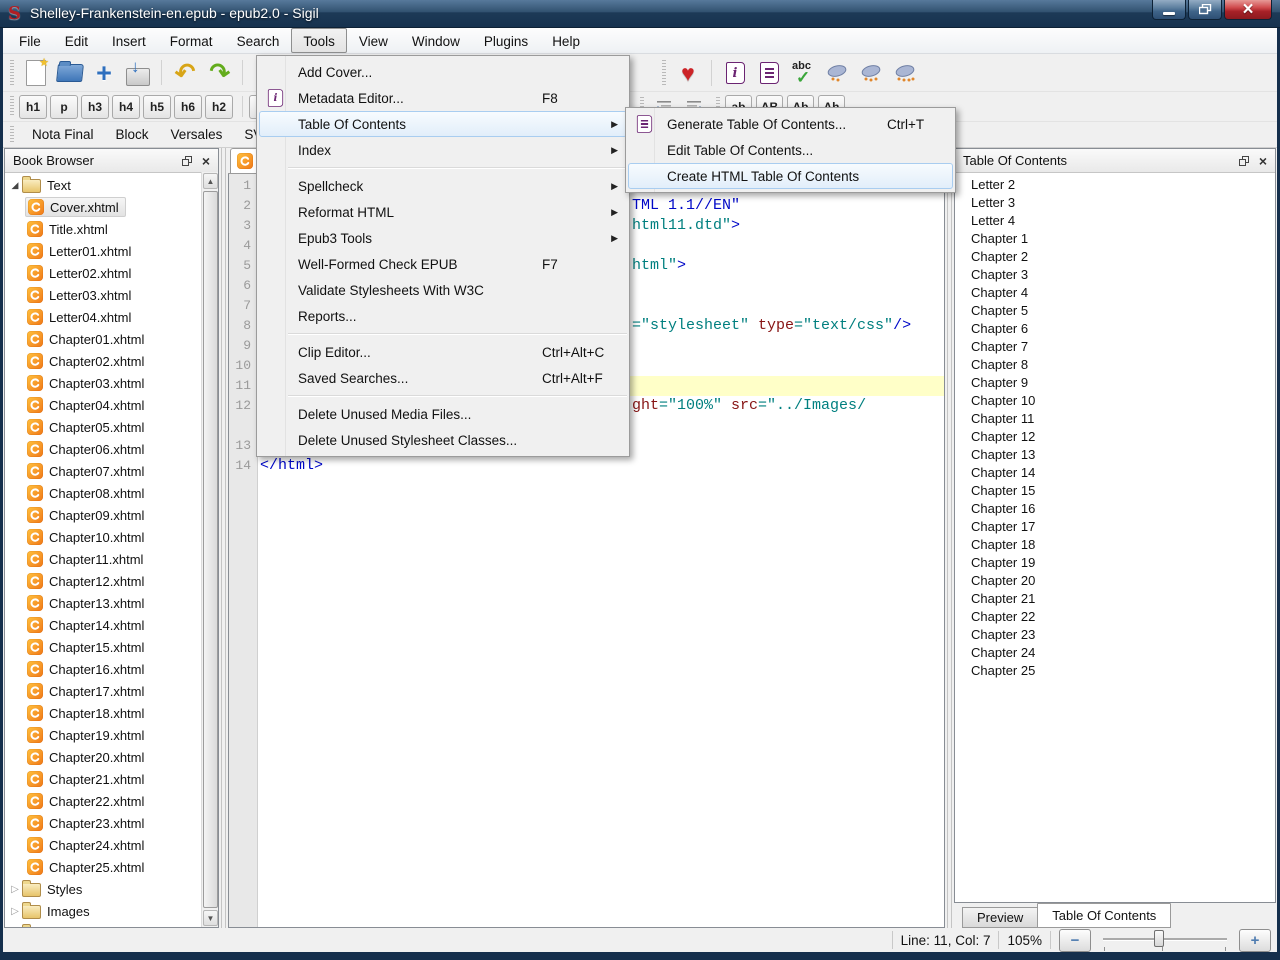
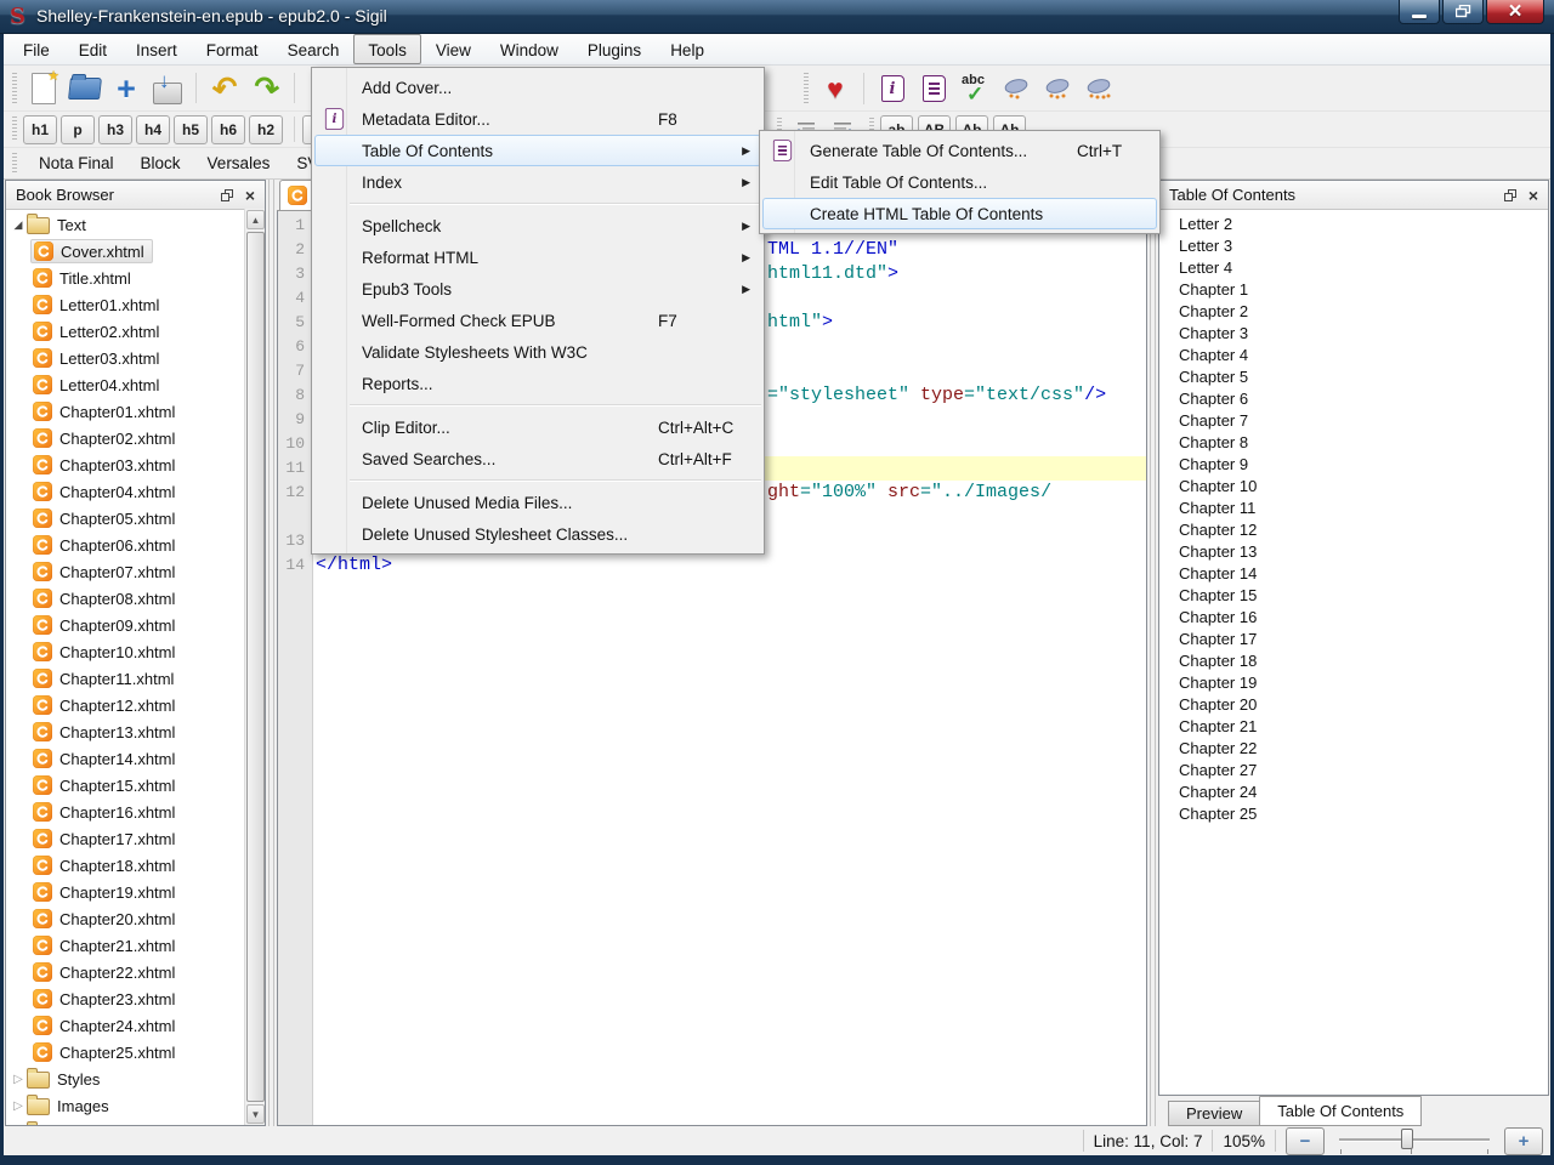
  S
  Shelley-Frankenstein-en.epub - epub2.0 - Sigil
  ×
  File
  Edit
  Insert
  Format
  Search
  Tools
  View
  Window
  Plugins
  Help
  ★
  +
  ↓
  ♥
  i
  abc
  ✓
  h1
  p
  h3
  h4
  h5
  h6
  h2
  Nota Final
  Block
  Versales
  Book Browser
  ×
  ◢
  Text
  Cover.xhtml
  Title.xhtml
  Letter01.xhtml
  Letter02.xhtml
  Letter03.xhtml
  Letter04.xhtml
  Chapter01.xhtml
  Chapter02.xhtml
  Chapter03.xhtml
  Chapter04.xhtml
  Chapter05.xhtml
  Chapter06.xhtml
  Chapter07.xhtml
  Chapter08.xhtml
  Chapter09.xhtml
  Chapter10.xhtml
  Chapter11.xhtml
  Chapter12.xhtml
  Chapter13.xhtml
  Chapter14.xhtml
  Chapter15.xhtml
  Chapter16.xhtml
  Chapter17.xhtml
  Chapter18.xhtml
  Chapter19.xhtml
  Chapter20.xhtml
  Chapter21.xhtml
  Chapter22.xhtml
  Chapter23.xhtml
  Chapter24.xhtml
  Chapter25.xhtml
  ▷
  Styles
  ▷
  Images
  ▲
  ▼
  1
  2
  TML 1.1//EN"
  3
  html11.dtd">
  4
  5
  html">
  6
  7
  8
  ="stylesheet" type="text/css"/>
  9
  10
  11
  12
  ght="100%" src="../Images/
  13
  14
  </html>
  Table Of Contents
  ×
  Letter 2
  Letter 3
  Letter 4
  Chapter 1
  Chapter 2
  Chapter 3
  Chapter 4
  Chapter 5
  Chapter 6
  Chapter 7
  Chapter 8
  Chapter 9
  Chapter 10
  Chapter 11
  Chapter 12
  Chapter 13
  Chapter 14
  Chapter 15
  Chapter 16
  Chapter 17
  Chapter 18
  Chapter 19
  Chapter 20
  Chapter 21
  Chapter 22
- Chapter 23
+ Chapter 27
  Chapter 24
  Chapter 25
  Preview
  Table Of Contents
  Line: 11, Col: 7
  105%
  −
  +
  Add Cover...
  i
  Metadata Editor...
  F8
  Table Of Contents
  ▶
  Index
  ▶
  Spellcheck
  ▶
  Reformat HTML
  ▶
  Epub3 Tools
  ▶
  Well-Formed Check EPUB
  F7
  Validate Stylesheets With W3C
  Reports...
  Clip Editor...
  Ctrl+Alt+C
  Saved Searches...
  Ctrl+Alt+F
  Delete Unused Media Files...
  Delete Unused Stylesheet Classes...
  Generate Table Of Contents...
  Ctrl+T
  Edit Table Of Contents...
  Create HTML Table Of Contents
